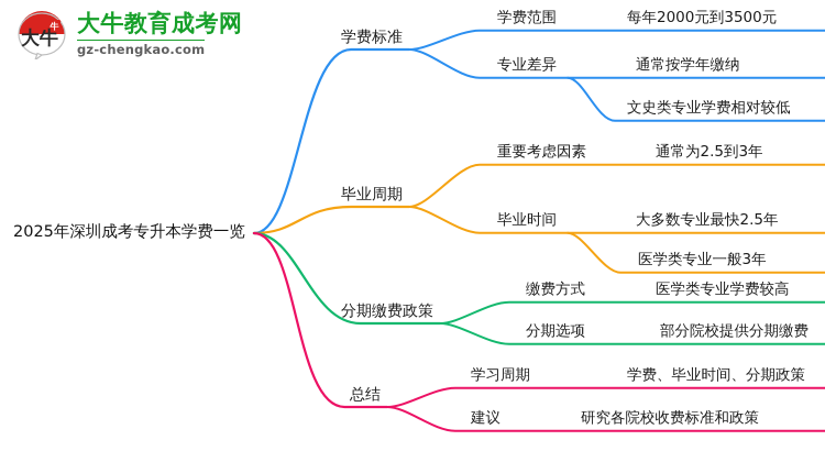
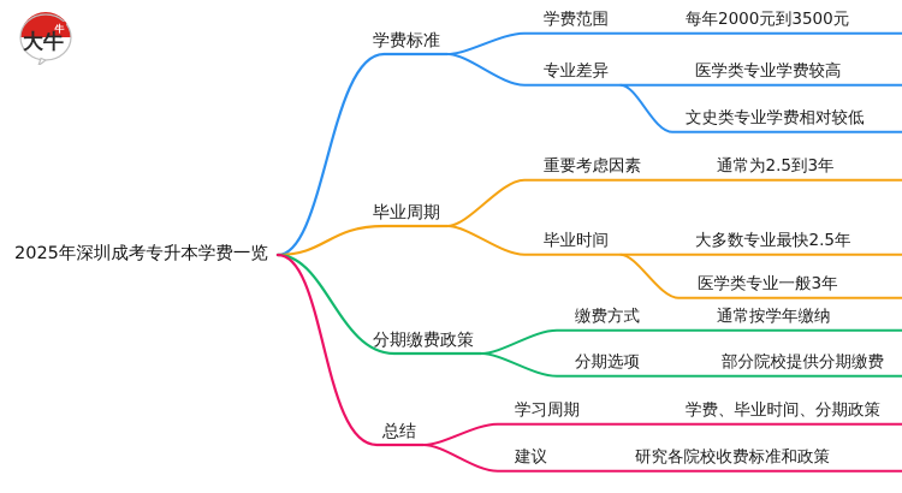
  牛
  大牛
- 大牛教育成考网
- gz-chengkao.com
  2025年深圳成考专升本学费一览
  学费标准
  学费范围
  每年2000元到3500元
  专业差异
- 通常按学年缴纳
+ 医学类专业学费较高
  文史类专业学费相对较低
  毕业周期
  重要考虑因素
  通常为2.5到3年
  毕业时间
  大多数专业最快2.5年
  医学类专业一般3年
  分期缴费政策
  缴费方式
- 医学类专业学费较高
+ 通常按学年缴纳
  分期选项
  部分院校提供分期缴费
  总结
  学习周期
  学费、毕业时间、分期政策
  建议
  研究各院校收费标准和政策
